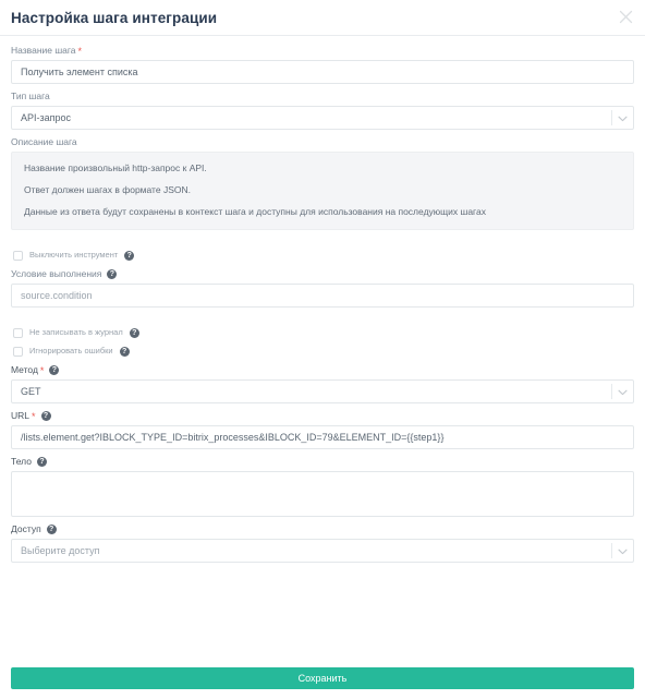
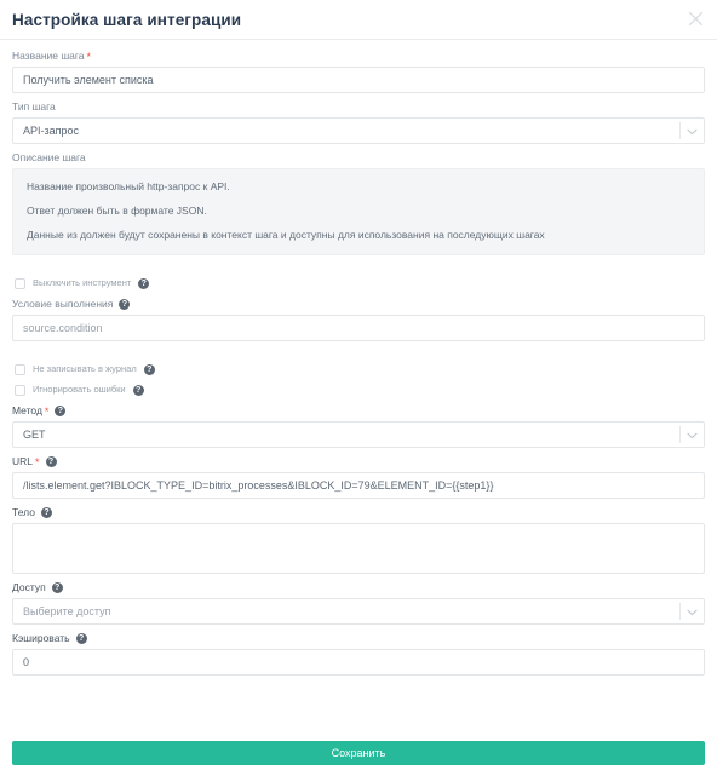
  Настройка шага интеграции
  Название шага
  *
  Получить элемент списка
  Тип шага
  API-запрос
  Описание шага
  Название произвольный http-запрос к API.
- Ответ должен шагах в формате JSON.
+ Ответ должен быть в формате JSON.
- Данные из ответа будут сохранены в контекст шага и доступны для использования на последующих шагах
+ Данные из должен будут сохранены в контекст шага и доступны для использования на последующих шагах
  Выключить инструмент
  Условие выполнения
  source.condition
  Не записывать в журнал
  Игнорировать ошибки
  Метод
  *
  GET
  URL
  *
  /lists.element.get?IBLOCK_TYPE_ID=bitrix_processes&IBLOCK_ID=79&ELEMENT_ID={{step1}}
  Тело
  Доступ
  Выберите доступ
+ Кэшировать
+ 0
  Сохранить
